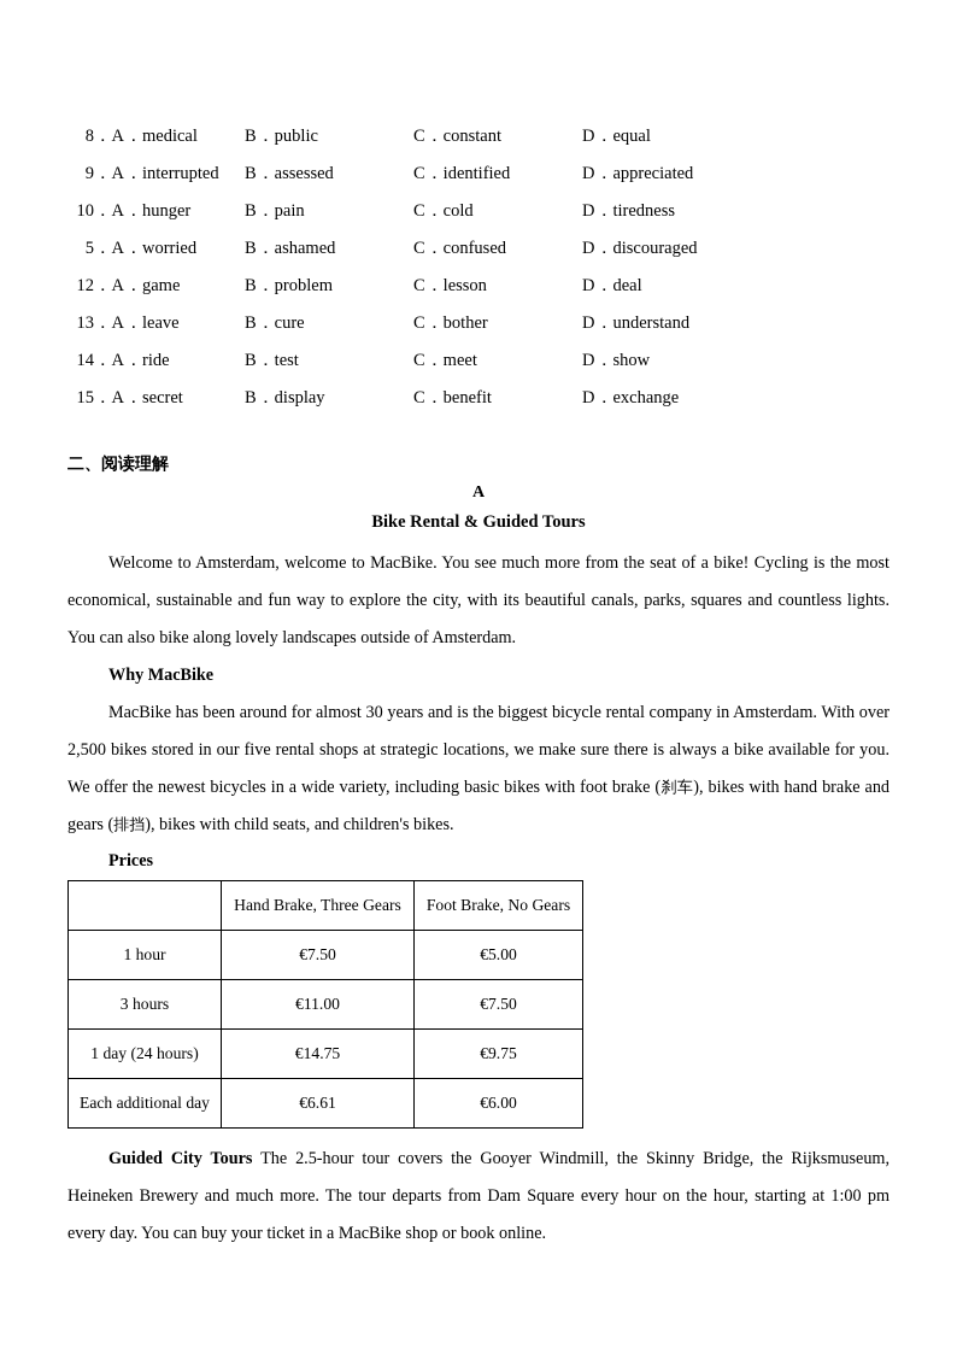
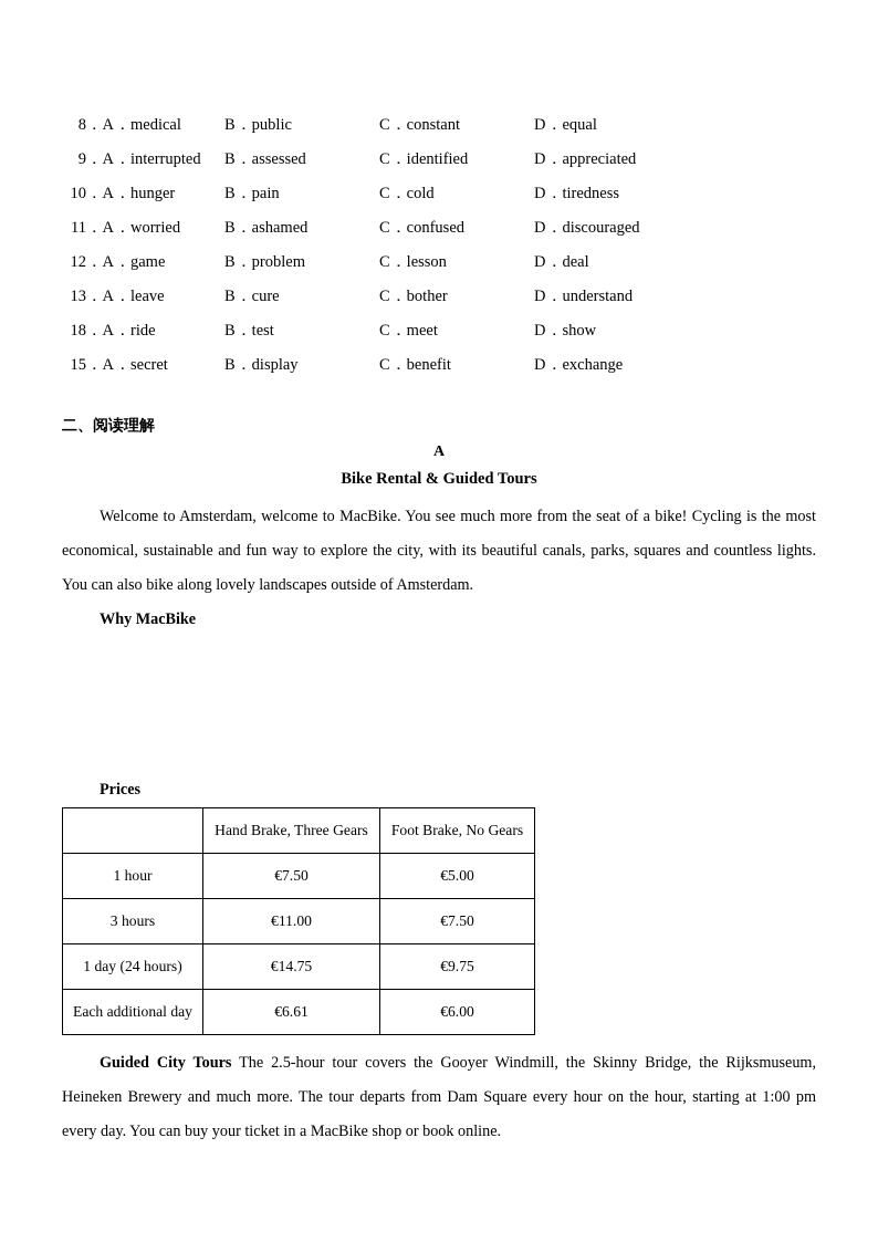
  8．A．medical
  B．public
  C．constant
  D．equal
  9．A．interrupted
  B．assessed
  C．identified
  D．appreciated
  10．A．hunger
  B．pain
  C．cold
  D．tiredness
- 5．A．worried
+ 11．A．worried
  B．ashamed
  C．confused
  D．discouraged
  12．A．game
  B．problem
  C．lesson
  D．deal
  13．A．leave
  B．cure
  C．bother
  D．understand
- 14．A．ride
+ 18．A．ride
  B．test
  C．meet
  D．show
  15．A．secret
  B．display
  C．benefit
  D．exchange
  二、阅读理解
  A
  Bike Rental & Guided Tours
  Welcome to Amsterdam, welcome to MacBike. You see much more from the seat of a bike! Cycling is the most economical, sustainable and fun way to explore the city, with its beautiful canals, parks, squares and countless lights. You can also bike along lovely landscapes outside of Amsterdam.
  Why MacBike
- MacBike has been around for almost 30 years and is the biggest bicycle rental company in Amsterdam. With over 2,500 bikes stored in our five rental shops at strategic locations, we make sure there is always a bike available for you. We offer the newest bicycles in a wide variety, including basic bikes with foot brake (刹车), bikes with hand brake and gears (排挡), bikes with child seats, and children's bikes.
  Prices
  	Hand Brake, Three Gears	Foot Brake, No Gears
  1 hour	€7.50	€5.00
  3 hours	€11.00	€7.50
  1 day (24 hours)	€14.75	€9.75
  Each additional day	€6.61	€6.00
  Guided City Tours The 2.5-hour tour covers the Gooyer Windmill, the Skinny Bridge, the Rijksmuseum, Heineken Brewery and much more. The tour departs from Dam Square every hour on the hour, starting at 1:00 pm every day. You can buy your ticket in a MacBike shop or book online.
